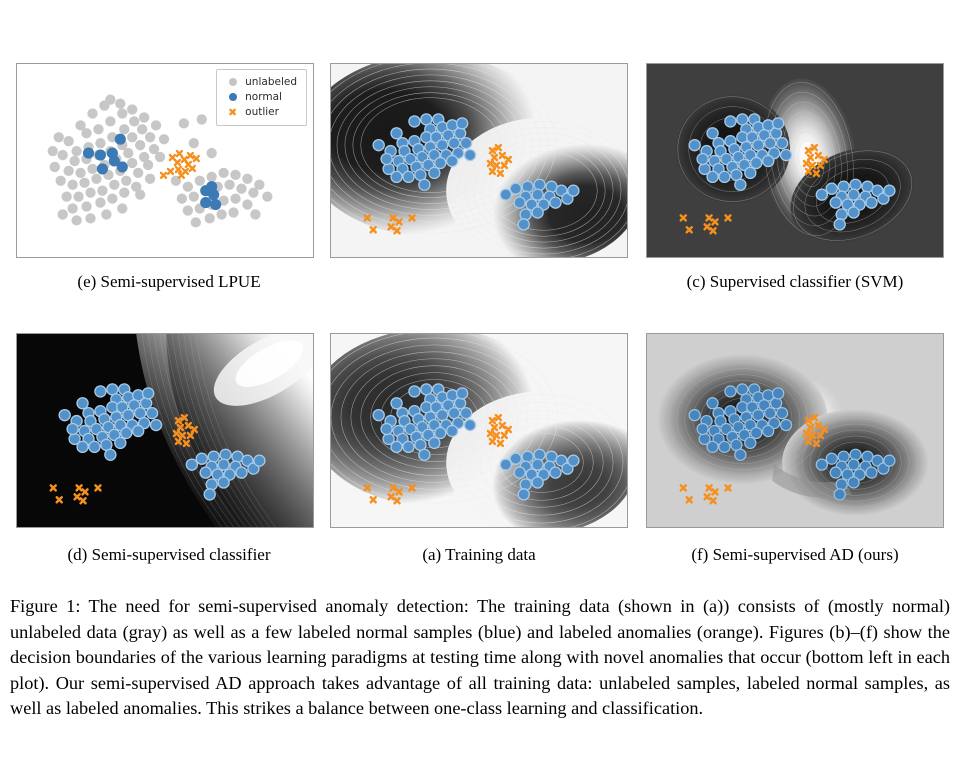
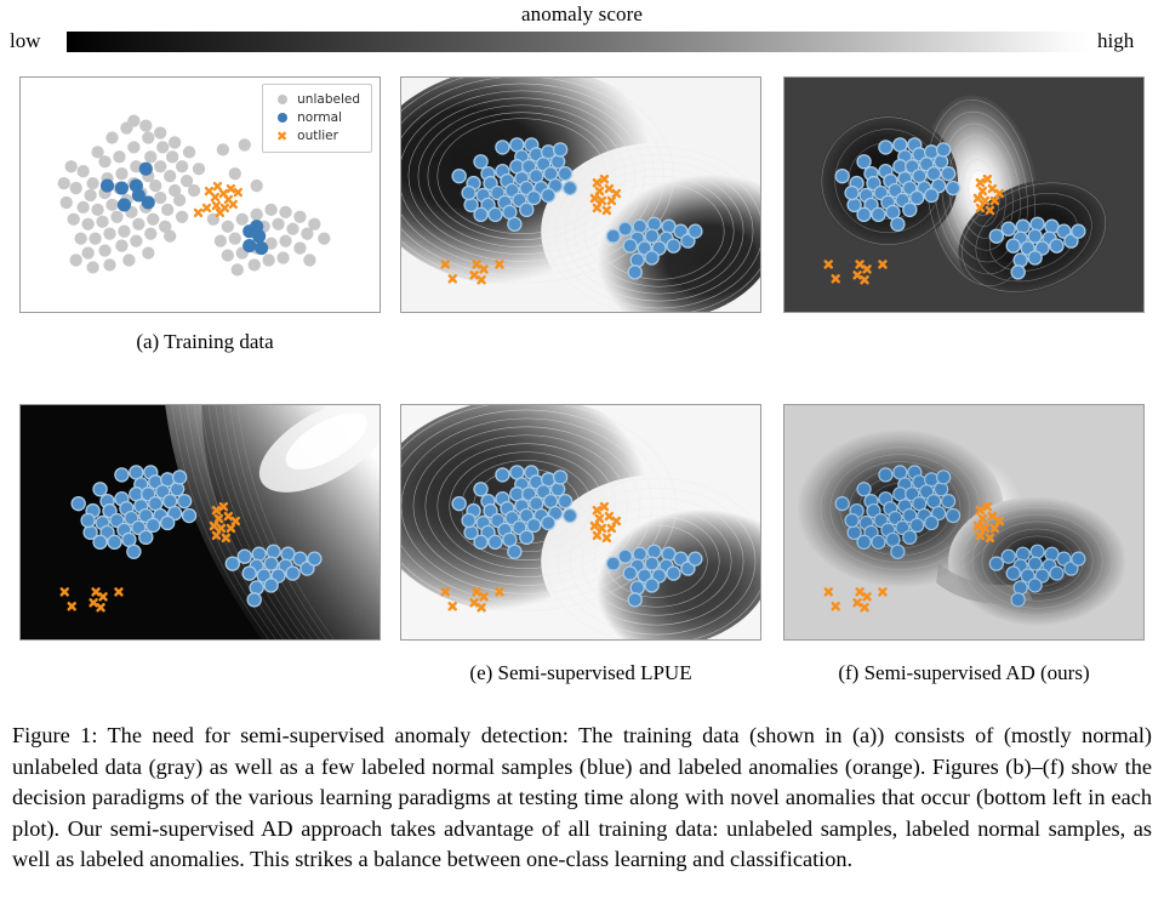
+ anomaly score
+ low
+ high
  unlabeled
  normal
  ✖
  outlier
- (e) Semi-supervised LPUE
+ (a) Training data
- (c) Supervised classifier (SVM)
- (d) Semi-supervised classifier
- (a) Training data
+ (e) Semi-supervised LPUE
  (f) Semi-supervised AD (ours)
- Figure 1: The need for semi-supervised anomaly detection: The training data (shown in (a)) consists of (mostly normal) unlabeled data (gray) as well as a few labeled normal samples (blue) and labeled anomalies (orange). Figures (b)–(f) show the decision boundaries of the various learning paradigms at testing time along with novel anomalies that occur (bottom left in each plot). Our semi-supervised AD approach takes advantage of all training data: unlabeled samples, labeled normal samples, as well as labeled anomalies. This strikes a balance between one-class learning and classification.
+ Figure 1: The need for semi-supervised anomaly detection: The training data (shown in (a)) consists of (mostly normal) unlabeled data (gray) as well as a few labeled normal samples (blue) and labeled anomalies (orange). Figures (b)–(f) show the decision paradigms of the various learning paradigms at testing time along with novel anomalies that occur (bottom left in each plot). Our semi-supervised AD approach takes advantage of all training data: unlabeled samples, labeled normal samples, as well as labeled anomalies. This strikes a balance between one-class learning and classification.
